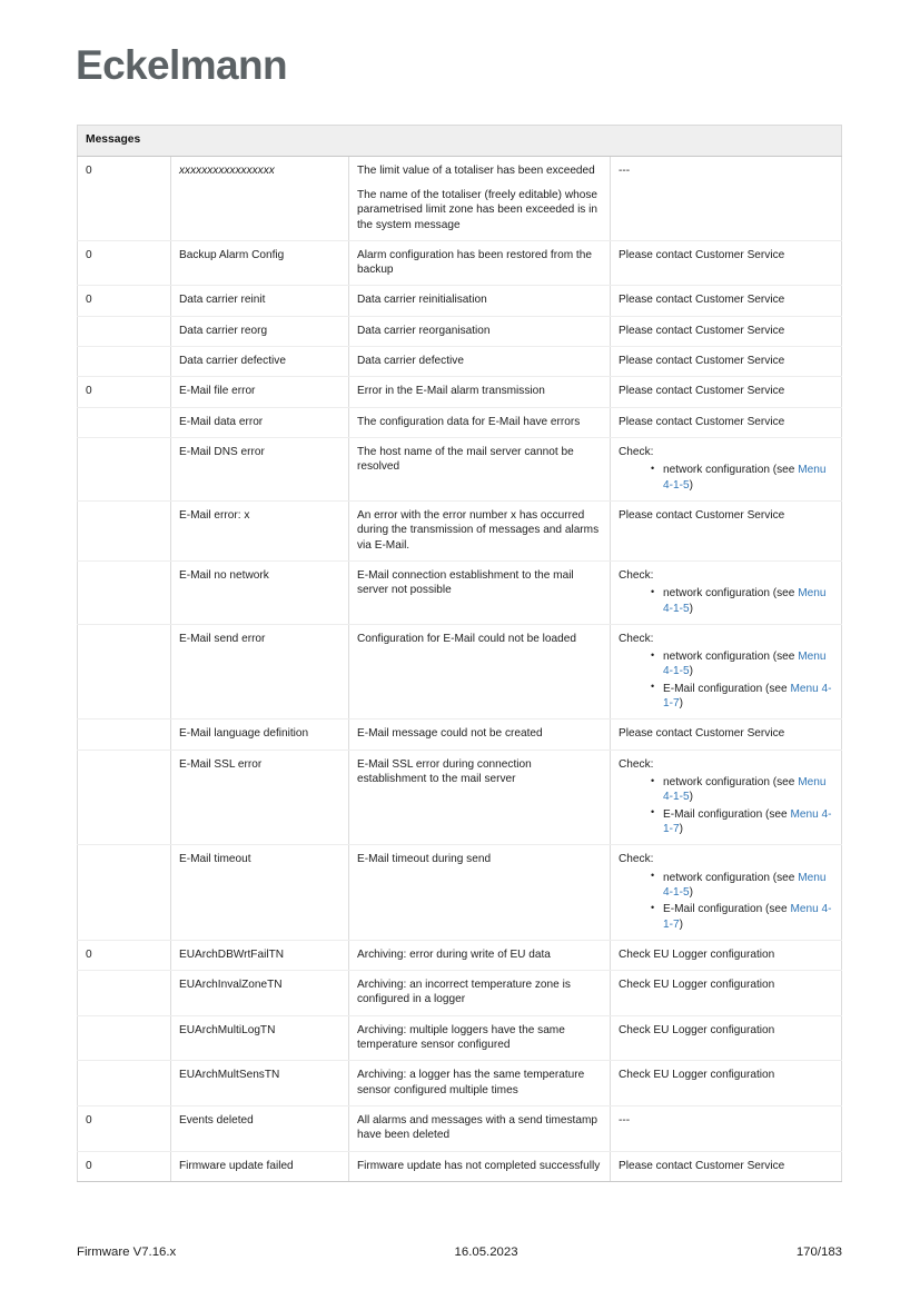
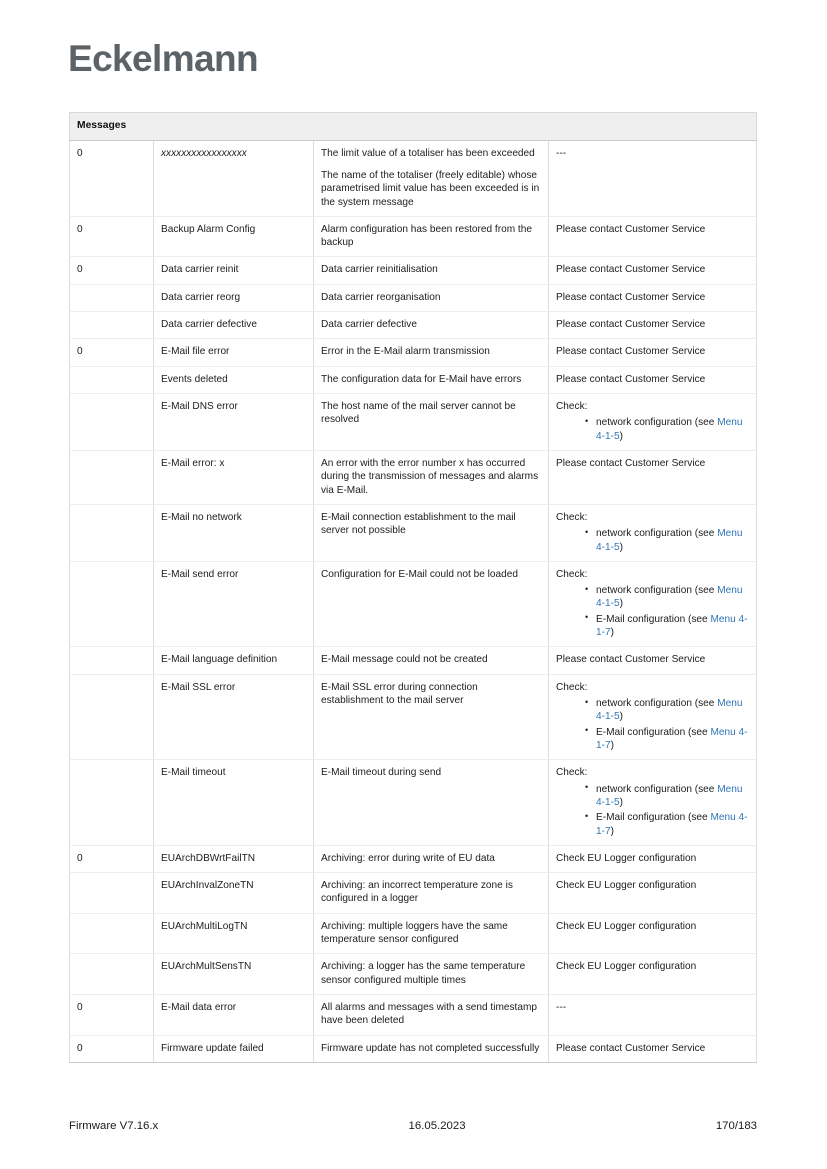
  Eckelmann
  Messages
- 0	xxxxxxxxxxxxxxxxx	The limit value of a totaliser has been exceededThe name of the totaliser (freely editable) whose parametrised limit zone has been exceeded is in the system message	---
+ 0	xxxxxxxxxxxxxxxxx	The limit value of a totaliser has been exceededThe name of the totaliser (freely editable) whose parametrised limit value has been exceeded is in the system message	---
  0	Backup Alarm Config	Alarm configuration has been restored from the backup	Please contact Customer Service
  0	Data carrier reinit	Data carrier reinitialisation	Please contact Customer Service
  	Data carrier reorg	Data carrier reorganisation	Please contact Customer Service
  	Data carrier defective	Data carrier defective	Please contact Customer Service
  0	E-Mail file error	Error in the E-Mail alarm transmission	Please contact Customer Service
- 	E-Mail data error	The configuration data for E-Mail have errors	Please contact Customer Service
+ 	Events deleted	The configuration data for E-Mail have errors	Please contact Customer Service
  	E-Mail DNS error	The host name of the mail server cannot be resolved	Check:network configuration (see Menu 4-1-5)
  	E-Mail error: x	An error with the error number x has occurred during the transmission of messages and alarms via E-Mail.	Please contact Customer Service
  	E-Mail no network	E-Mail connection establishment to the mail server not possible	Check:network configuration (see Menu 4-1-5)
  	E-Mail send error	Configuration for E-Mail could not be loaded	Check:network configuration (see Menu 4-1-5)E-Mail configuration (see Menu 4-1-7)
  	E-Mail language definition	E-Mail message could not be created	Please contact Customer Service
  	E-Mail SSL error	E-Mail SSL error during connection establishment to the mail server	Check:network configuration (see Menu 4-1-5)E-Mail configuration (see Menu 4-1-7)
  	E-Mail timeout	E-Mail timeout during send	Check:network configuration (see Menu 4-1-5)E-Mail configuration (see Menu 4-1-7)
  0	EUArchDBWrtFailTN	Archiving: error during write of EU data	Check EU Logger configuration
  	EUArchInvalZoneTN	Archiving: an incorrect temperature zone is configured in a logger	Check EU Logger configuration
  	EUArchMultiLogTN	Archiving: multiple loggers have the same temperature sensor configured	Check EU Logger configuration
  	EUArchMultSensTN	Archiving: a logger has the same temperature sensor configured multiple times	Check EU Logger configuration
- 0	Events deleted	All alarms and messages with a send timestamp have been deleted	---
+ 0	E-Mail data error	All alarms and messages with a send timestamp have been deleted	---
  0	Firmware update failed	Firmware update has not completed successfully	Please contact Customer Service
  Firmware V7.16.x
  16.05.2023
  170/183
